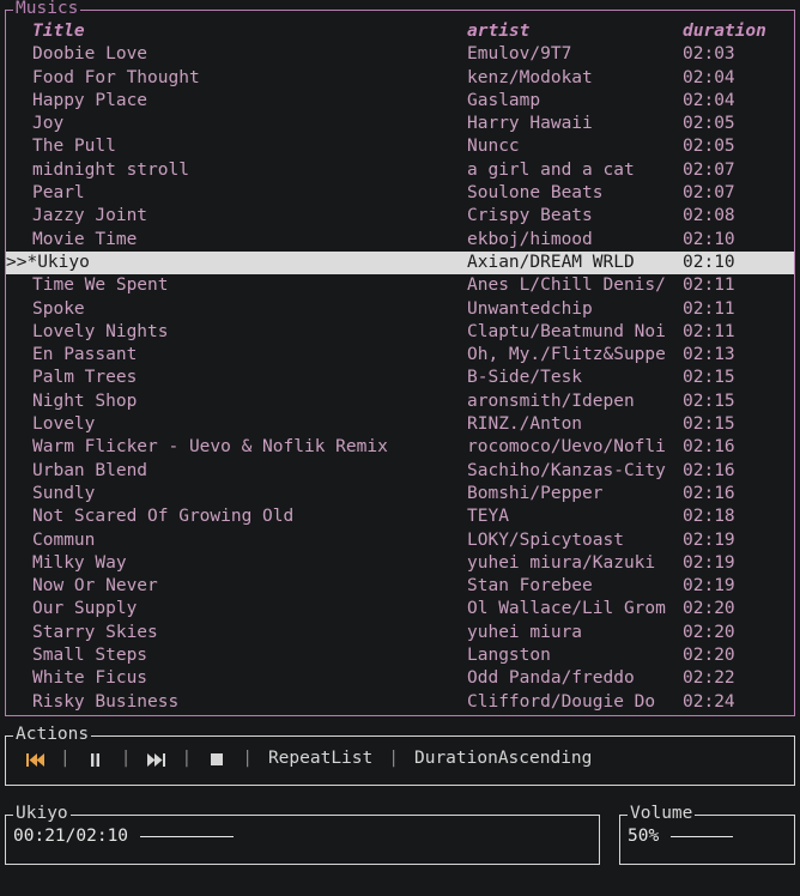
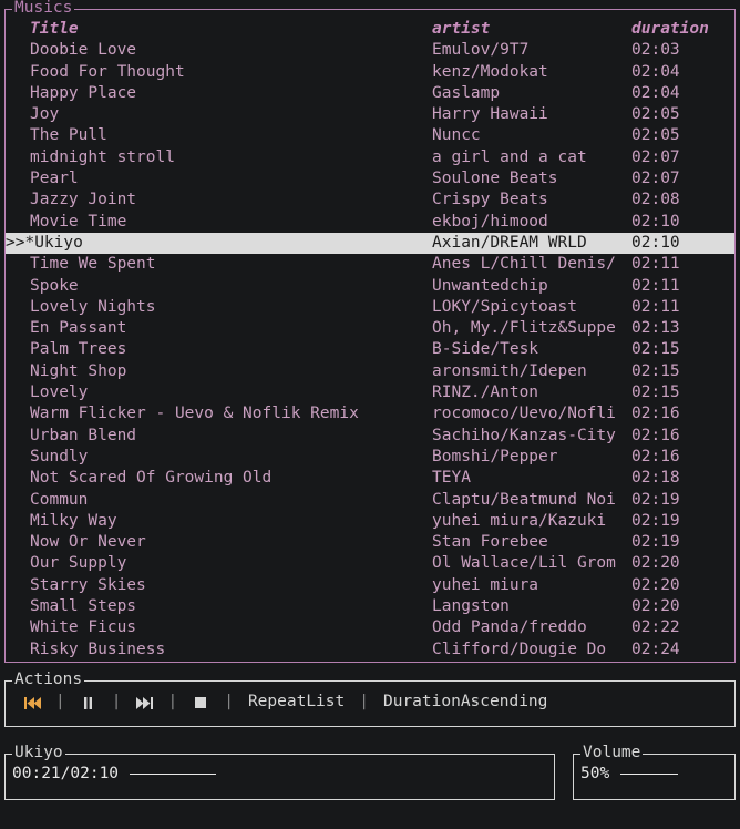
  Musics
  Title
  artist
  duration
  Doobie Love
  Emulov/9T7
  02:03
  Food For Thought
  kenz/Modokat
  02:04
  Happy Place
  Gaslamp
  02:04
  Joy
  Harry Hawaii
  02:05
  The Pull
  Nuncc
  02:05
  midnight stroll
  a girl and a cat
  02:07
  Pearl
  Soulone Beats
  02:07
  Jazzy Joint
  Crispy Beats
  02:08
  Movie Time
  ekboj/himood
  02:10
  >>*Ukiyo
  Axian/DREAM WRLD
  02:10
  Time We Spent
  Anes L/Chill Denis/
  02:11
  Spoke
  Unwantedchip
  02:11
  Lovely Nights
- Claptu/Beatmund Noi
+ LOKY/Spicytoast
  02:11
  En Passant
  Oh, My./Flitz&Suppe
  02:13
  Palm Trees
  B-Side/Tesk
  02:15
  Night Shop
  aronsmith/Idepen
  02:15
  Lovely
  RINZ./Anton
  02:15
  Warm Flicker - Uevo & Noflik Remix
  rocomoco/Uevo/Nofli
  02:16
  Urban Blend
  Sachiho/Kanzas-City
  02:16
  Sundly
  Bomshi/Pepper
  02:16
  Not Scared Of Growing Old
  TEYA
  02:18
  Commun
- LOKY/Spicytoast
+ Claptu/Beatmund Noi
  02:19
  Milky Way
  yuhei miura/Kazuki
  02:19
  Now Or Never
  Stan Forebee
  02:19
  Our Supply
  Ol Wallace/Lil Grom
  02:20
  Starry Skies
  yuhei miura
  02:20
  Small Steps
  Langston
  02:20
  White Ficus
  Odd Panda/freddo
  02:22
  Risky Business
  Clifford/Dougie Do
  02:24
  Actions
  |
  |
  |
  |
  RepeatList
  |
  DurationAscending
  Ukiyo
  00:21/02:10
  Volume
  50%
